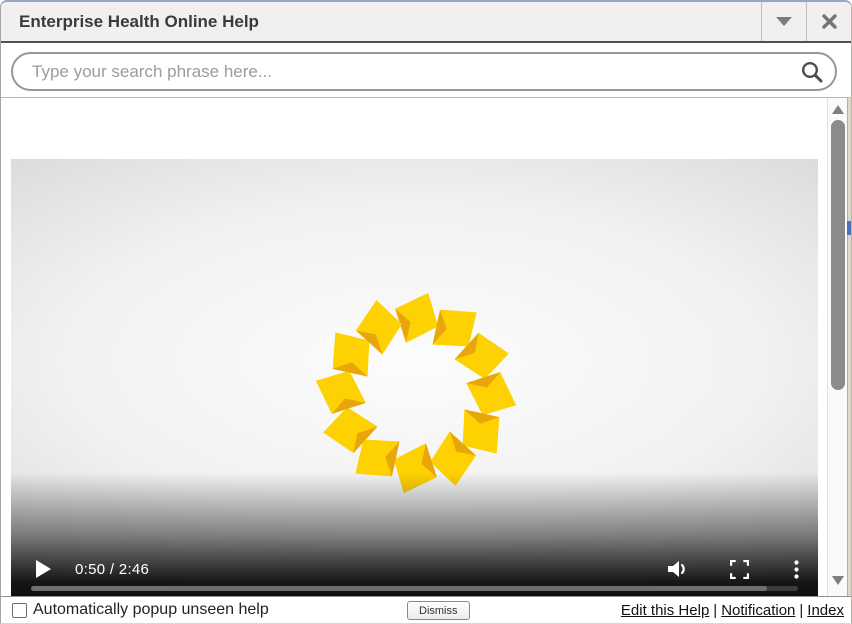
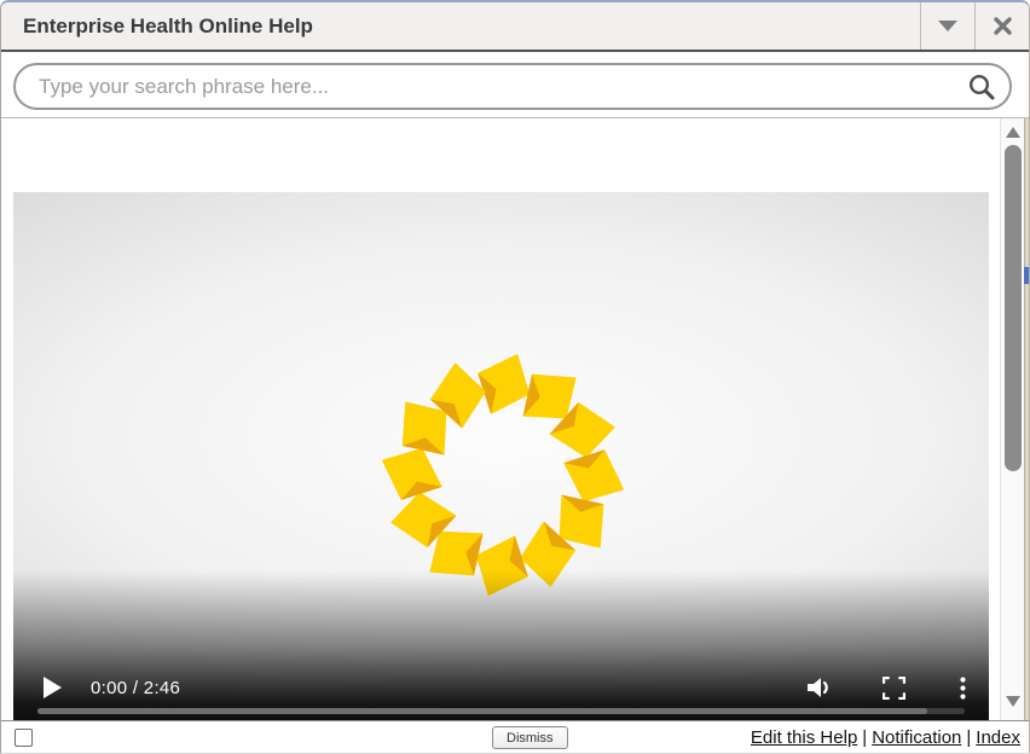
  Enterprise Health Online Help
  Type your search phrase here...
- 0:50 / 2:46
+ 0:00 / 2:46
- Automatically popup unseen help
  Dismiss
  Edit this Help | Notification | Index
